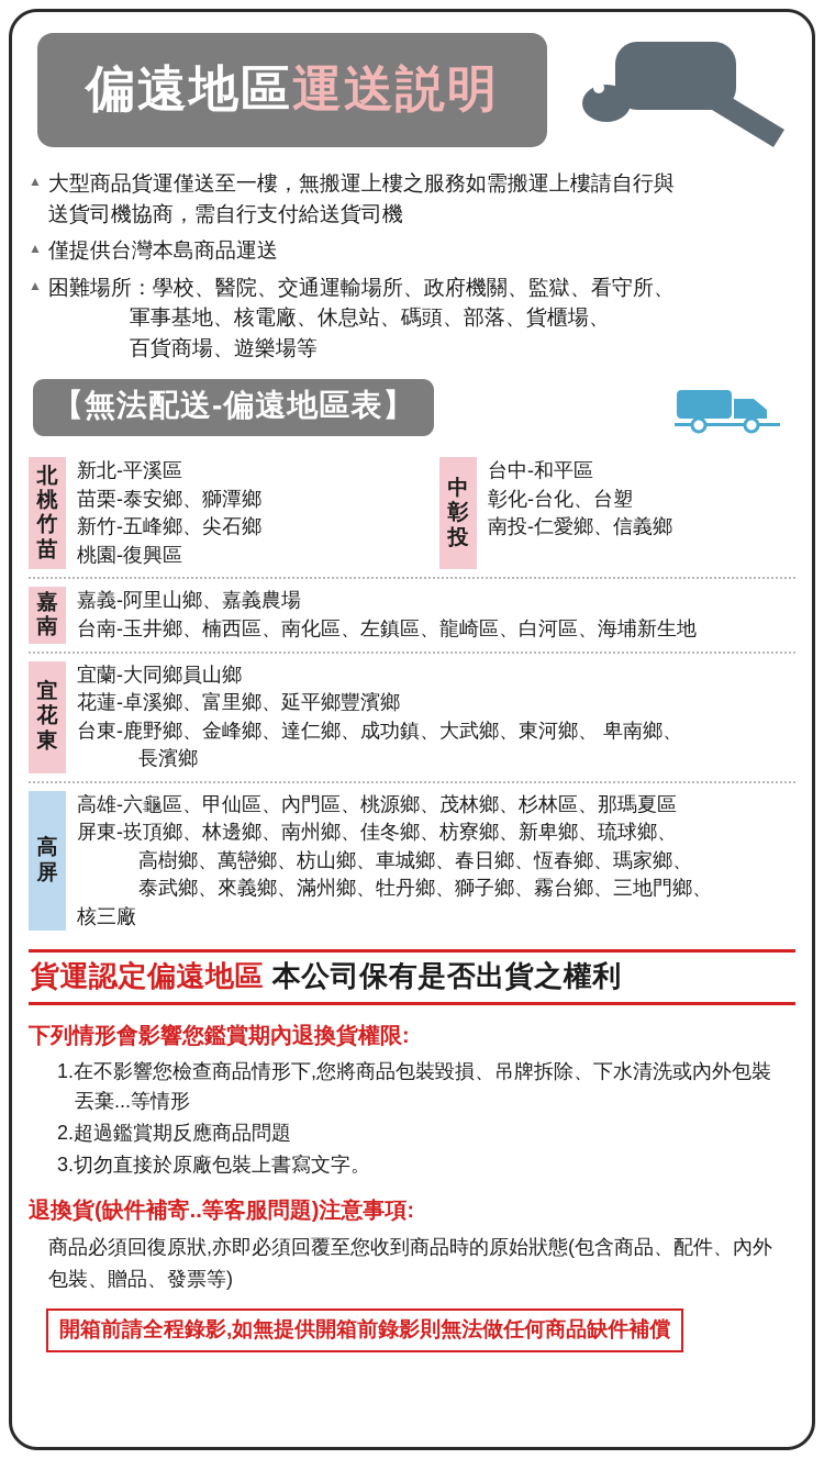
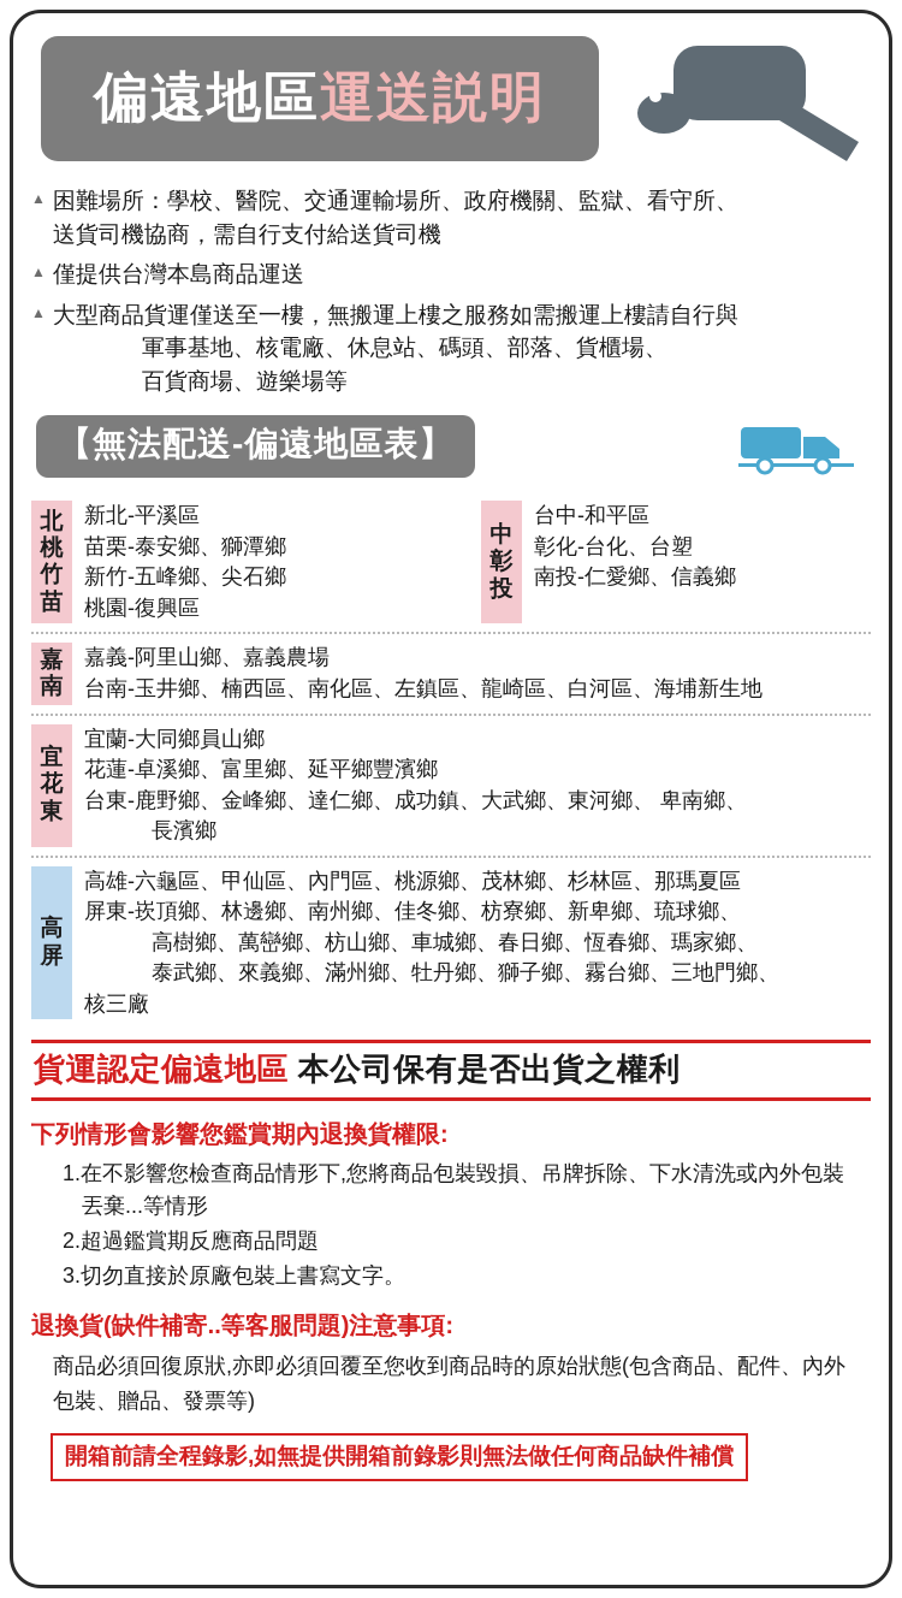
  偏遠地區運送説明
  ▲
- 大型商品貨運僅送至一樓，無搬運上樓之服務如需搬運上樓請自行與
+ 困難場所：學校、醫院、交通運輸場所、政府機關、監獄、看守所、
  送貨司機協商，需自行支付給送貨司機
  ▲
  僅提供台灣本島商品運送
  ▲
- 困難場所：學校、醫院、交通運輸場所、政府機關、監獄、看守所、
+ 大型商品貨運僅送至一樓，無搬運上樓之服務如需搬運上樓請自行與
  軍事基地、核電廠、休息站、碼頭、部落、貨櫃場、
  百貨商場、遊樂場等
  【無法配送-偏遠地區表】
  北桃竹苗
  新北-平溪區
  苗栗-泰安鄉、獅潭鄉
  新竹-五峰鄉、尖石鄉
  桃園-復興區
  中彰投
  台中-和平區
  彰化-台化、台塑
  南投-仁愛鄉、信義鄉
  嘉南
  嘉義-阿里山鄉、嘉義農場
  台南-玉井鄉、楠西區、南化區、左鎮區、龍崎區、白河區、海埔新生地
  宜花東
  宜蘭-大同鄉員山鄉
  花蓮-卓溪鄉、富里鄉、延平鄉豐濱鄉
  台東-鹿野鄉、金峰鄉、達仁鄉、成功鎮、大武鄉、東河鄉、 卑南鄉、
  長濱鄉
  高屏
  高雄-六龜區、甲仙區、內門區、桃源鄉、茂林鄉、杉林區、那瑪夏區
  屏東-崁頂鄉、林邊鄉、南州鄉、佳冬鄉、枋寮鄉、新卑鄉、琉球鄉、
  高樹鄉、萬巒鄉、枋山鄉、車城鄉、春日鄉、恆春鄉、瑪家鄉、
  泰武鄉、來義鄉、滿州鄉、牡丹鄉、獅子鄉、霧台鄉、三地門鄉、
  核三廠
  貨運認定偏遠地區 本公司保有是否出貨之權利
  下列情形會影響您鑑賞期內退換貨權限:
  1.在不影響您檢查商品情形下,您將商品包裝毀損、吊牌拆除、下水清洗或內外包裝
  丟棄...等情形
  2.超過鑑賞期反應商品問題
  3.切勿直接於原廠包裝上書寫文字。
  退換貨(缺件補寄..等客服問題)注意事項:
  商品必須回復原狀,亦即必須回覆至您收到商品時的原始狀態(包含商品、配件、內外
  包裝、贈品、發票等)
  開箱前請全程錄影,如無提供開箱前錄影則無法做任何商品缺件補償
